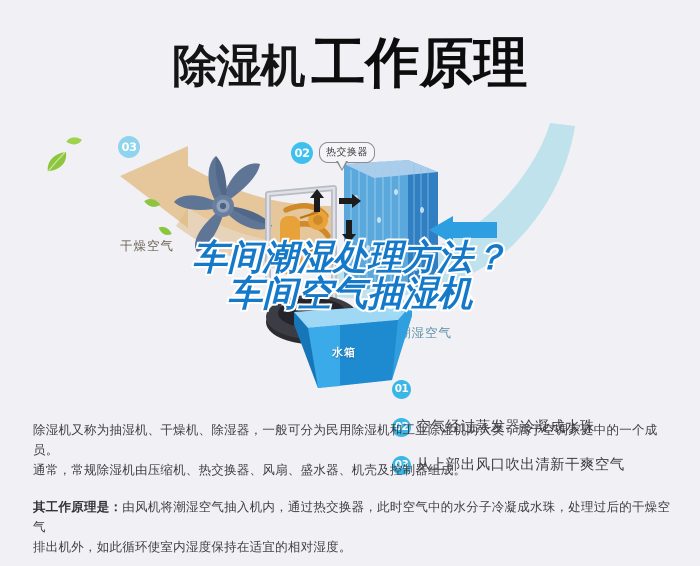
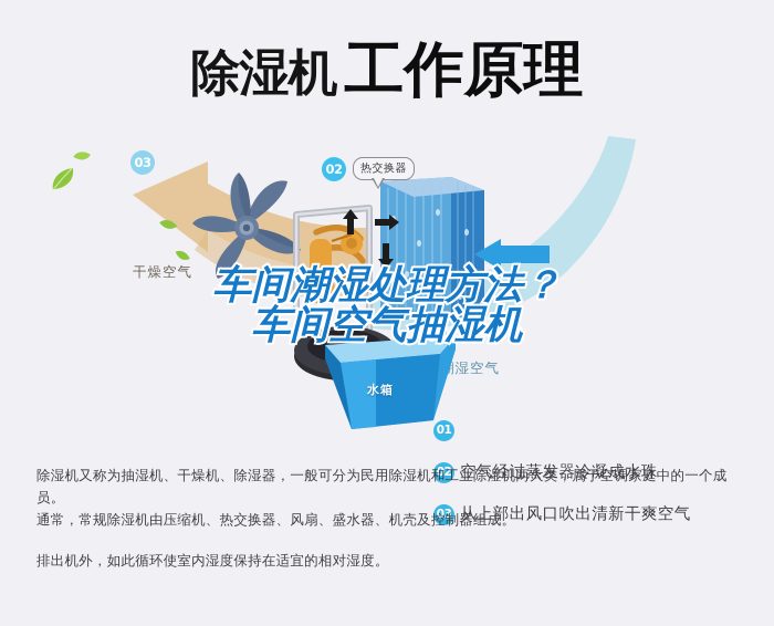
  除湿机 工作原理
  干燥空气
  湿空气
  水箱
  03
  02
  01
  热交换器
  01
  02
  空气经过蒸发器冷凝成水珠
  03
  从上部出风口吹出清新干爽空气
  车间潮湿处理方法？
  车间空气抽湿机
  除湿机又称为抽湿机、干燥机、除湿器，一般可分为民用除湿机和工业除湿机两大类，属于空调家庭中的一个成员。
  通常，常规除湿机由压缩机、热交换器、风扇、盛水器、机壳及控制器组成。
- 其工作原理是：由风机将潮湿空气抽入机内，通过热交换器，此时空气中的水分子冷凝成水珠，处理过后的干燥空气
  排出机外，如此循环使室内湿度保持在适宜的相对湿度。
